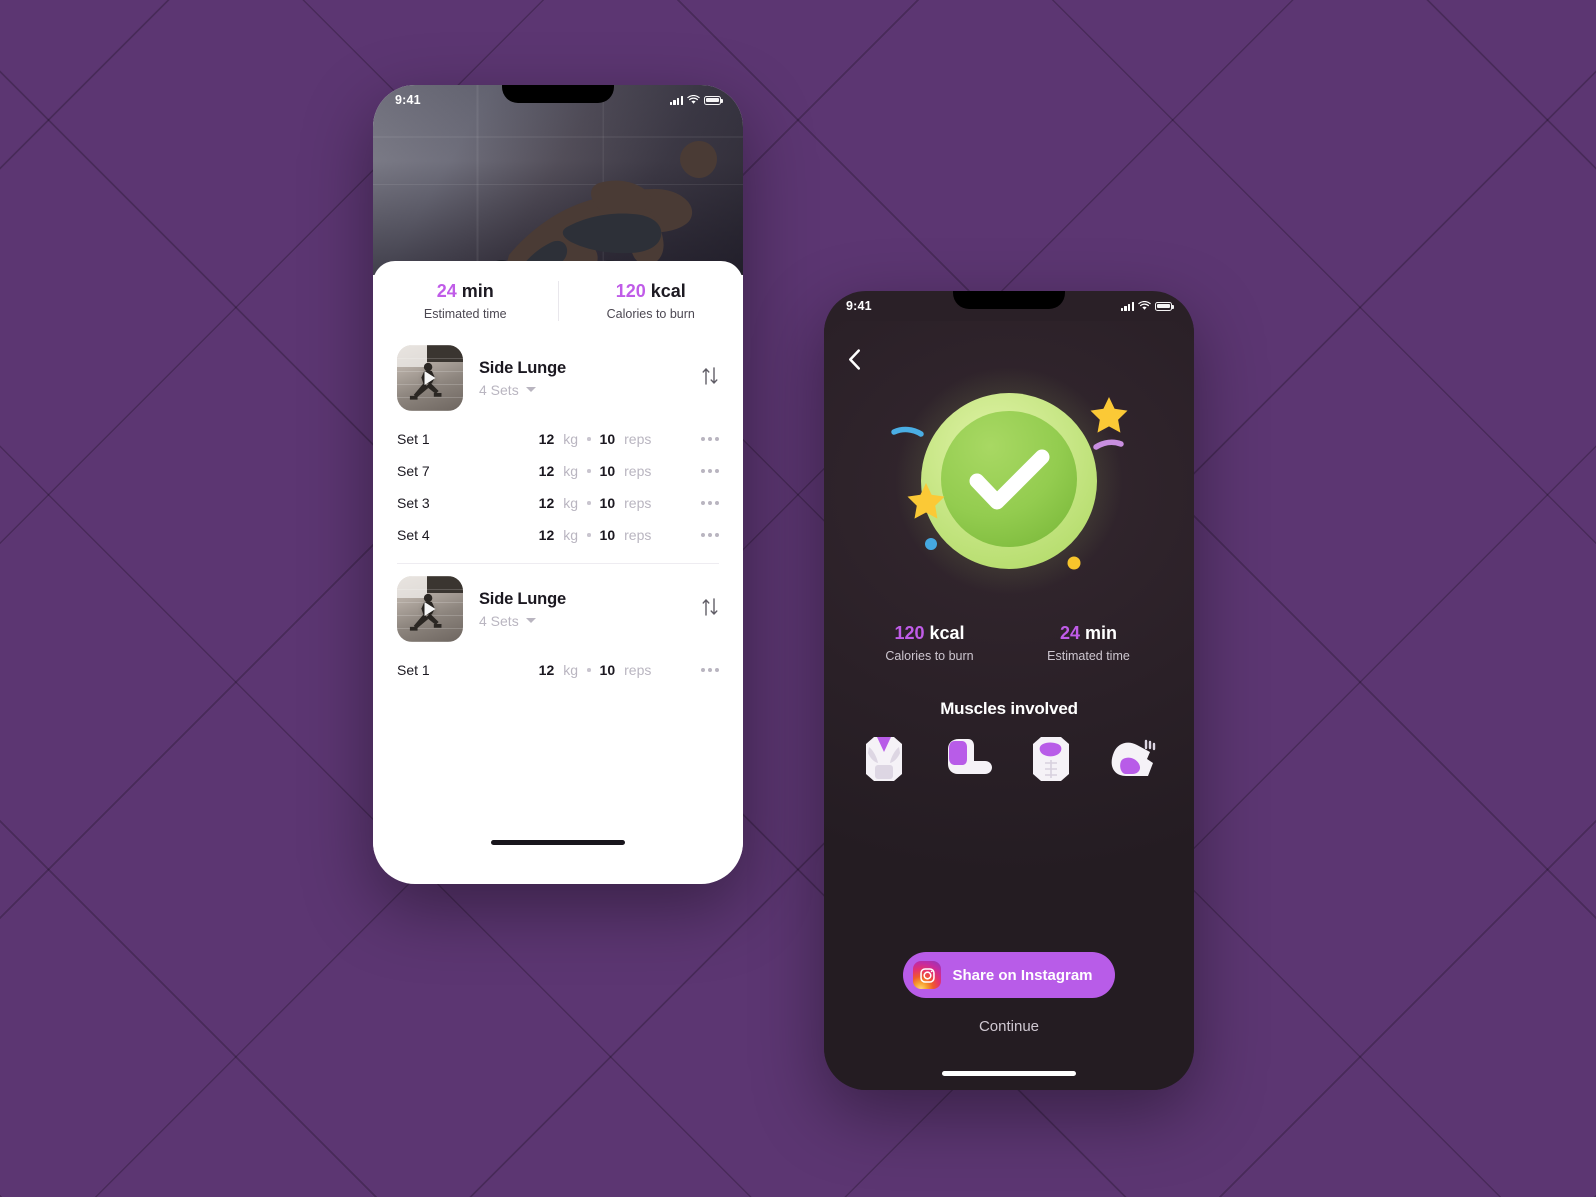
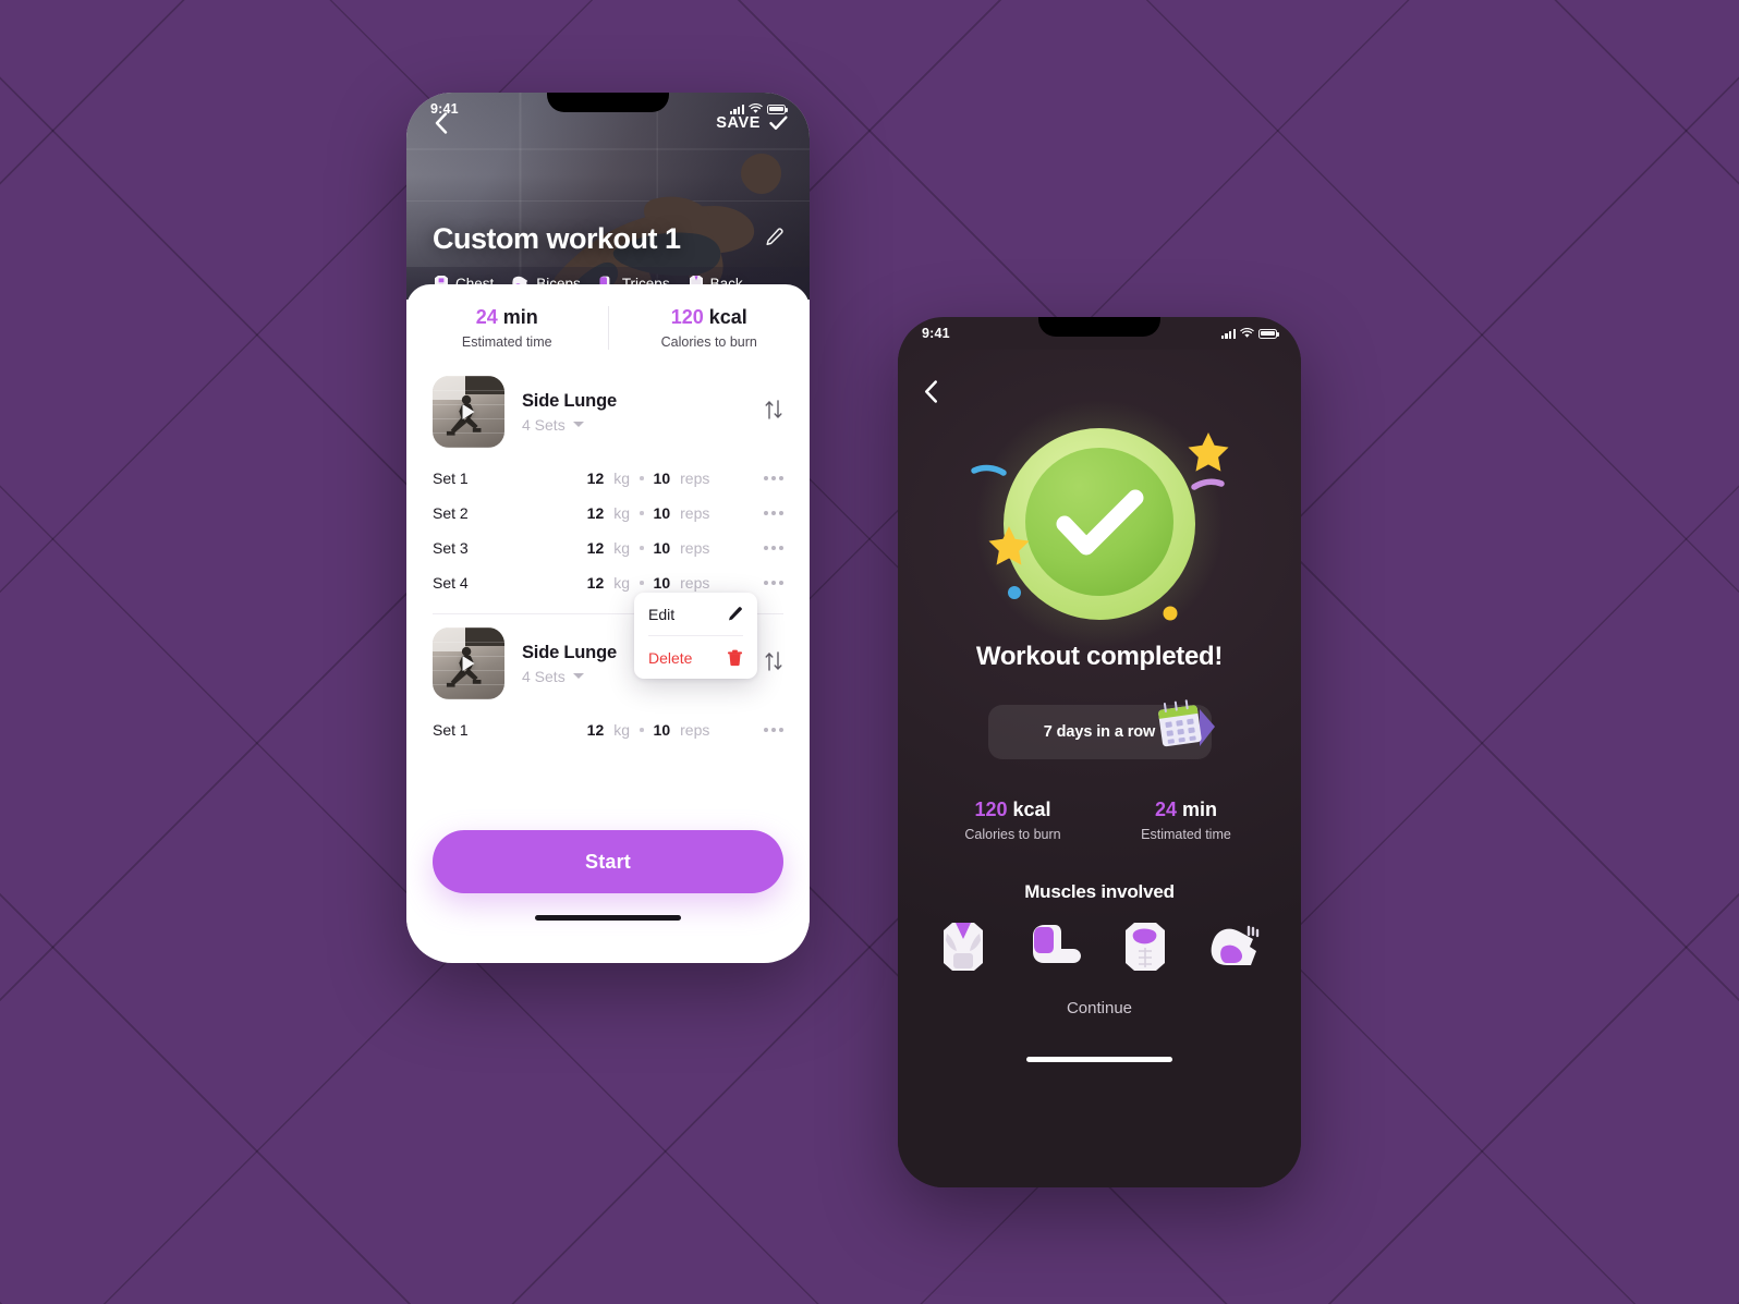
+ SAVE
+ Custom workout 1
+ Chest
+ Biceps
+ Triceps
+ Back
  9:41
  24 min
  Estimated time
  120 kcal
  Calories to burn
  Side Lunge
  4 Sets
  Set 1
  12
  kg
  10
  reps
- Set 7
+ Set 2
  12
  kg
  10
  reps
  Set 3
  12
  kg
  10
  reps
  Set 4
  12
  kg
  10
  reps
  Side Lunge
  4 Sets
  Set 1
  12
  kg
  10
  reps
+ Edit
+ Delete
+ Start
  9:41
+ Workout completed!
+ 7 days in a row
  120 kcal
  Calories to burn
  24 min
  Estimated time
  Muscles involved
- Share on Instagram
  Continue
